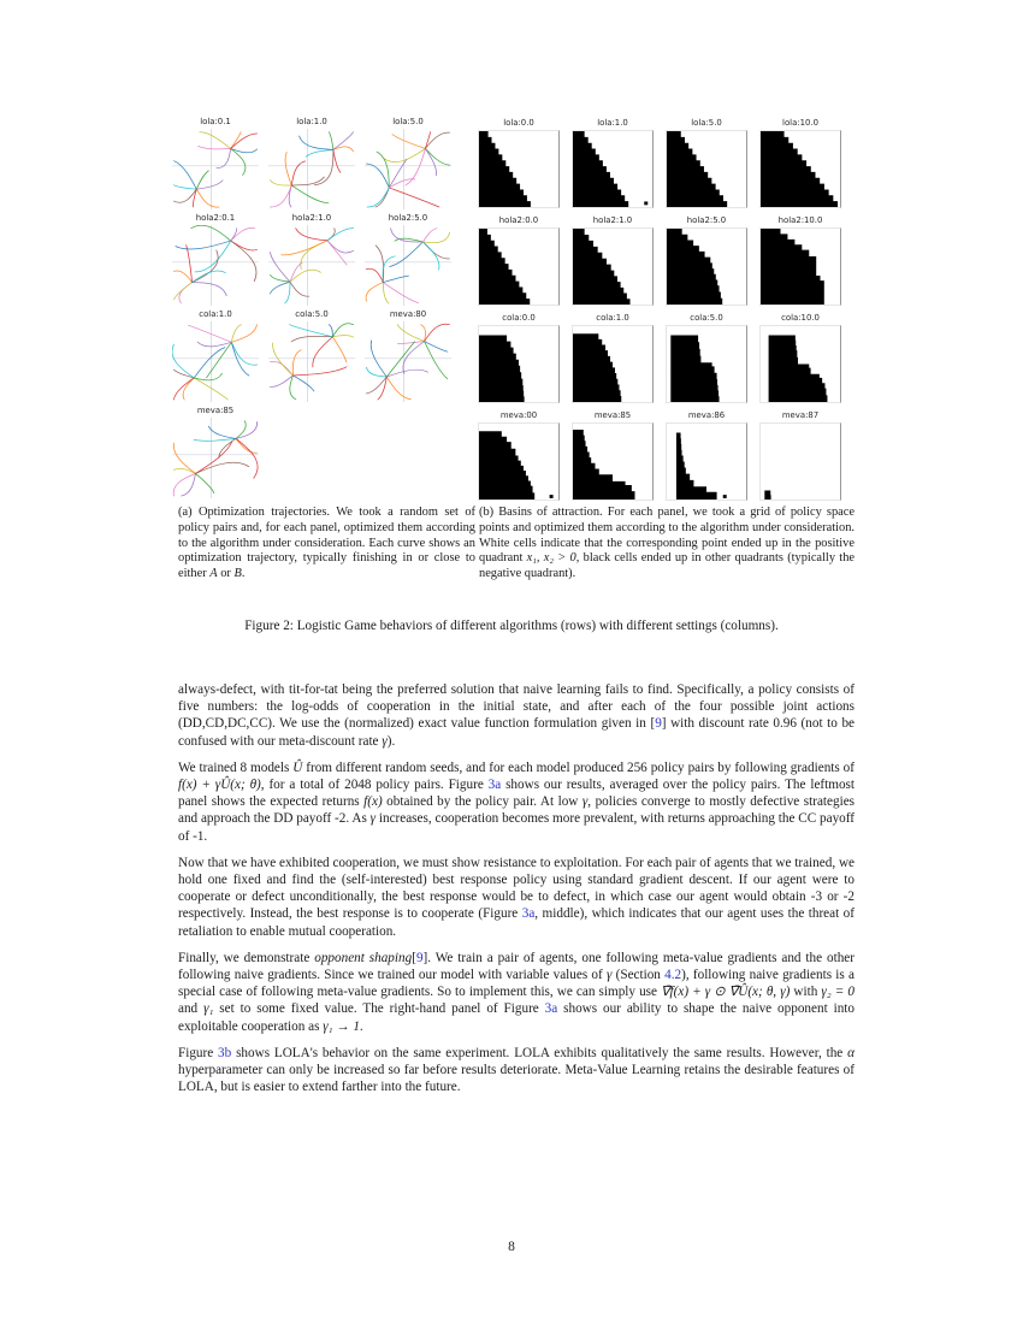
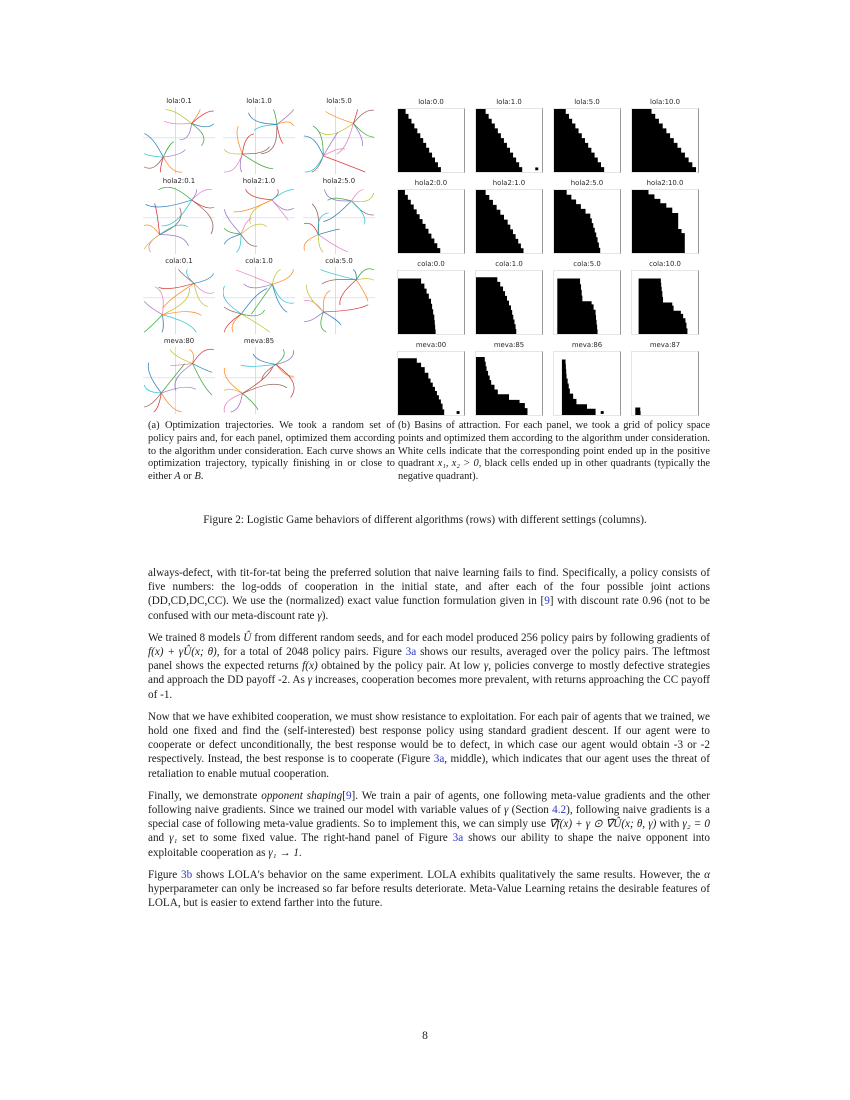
  lola:0.1
  lola:1.0
  lola:5.0
  hola2:0.1
  hola2:1.0
  hola2:5.0
+ cola:0.1
  cola:1.0
  cola:5.0
  meva:80
  meva:85
  lola:0.0
  lola:1.0
  lola:5.0
  lola:10.0
  hola2:0.0
  hola2:1.0
  hola2:5.0
  hola2:10.0
  cola:0.0
  cola:1.0
  cola:5.0
  cola:10.0
  meva:00
  meva:85
  meva:86
  meva:87
  (a) Optimization trajectories. We took a random set of policy pairs and, for each panel, optimized them according to the algorithm under consideration. Each curve shows an optimization trajectory, typically finishing in or close to either A or B.
  (b) Basins of attraction. For each panel, we took a grid of policy space points and optimized them according to the algorithm under consideration. White cells indicate that the corresponding point ended up in the positive quadrant x₁, x₂ > 0, black cells ended up in other quadrants (typically the negative quadrant).
  Figure 2: Logistic Game behaviors of different algorithms (rows) with different settings (columns).
  always-defect, with tit-for-tat being the preferred solution that naive learning fails to find. Specifically, a policy consists of five numbers: the log-odds of cooperation in the initial state, and after each of the four possible joint actions (DD,CD,DC,CC). We use the (normalized) exact value function formulation given in [9] with discount rate 0.96 (not to be confused with our meta-discount rate γ).
  We trained 8 models Û from different random seeds, and for each model produced 256 policy pairs by following gradients of f(x) + γÛ(x; θ), for a total of 2048 policy pairs. Figure 3a shows our results, averaged over the policy pairs. The leftmost panel shows the expected returns f(x) obtained by the policy pair. At low γ, policies converge to mostly defective strategies and approach the DD payoff -2. As γ increases, cooperation becomes more prevalent, with returns approaching the CC payoff of -1.
  Now that we have exhibited cooperation, we must show resistance to exploitation. For each pair of agents that we trained, we hold one fixed and find the (self-interested) best response policy using standard gradient descent. If our agent were to cooperate or defect unconditionally, the best response would be to defect, in which case our agent would obtain -3 or -2 respectively. Instead, the best response is to cooperate (Figure 3a, middle), which indicates that our agent uses the threat of retaliation to enable mutual cooperation.
  Finally, we demonstrate opponent shaping[9]. We train a pair of agents, one following meta-value gradients and the other following naive gradients. Since we trained our model with variable values of γ (Section 4.2), following naive gradients is a special case of following meta-value gradients. So to implement this, we can simply use ∇̄f(x) + γ ⊙ ∇̄Û(x; θ, γ) with γ₂ = 0 and γ₁ set to some fixed value. The right-hand panel of Figure 3a shows our ability to shape the naive opponent into exploitable cooperation as γ₁ → 1.
  Figure 3b shows LOLA's behavior on the same experiment. LOLA exhibits qualitatively the same results. However, the α hyperparameter can only be increased so far before results deteriorate. Meta-Value Learning retains the desirable features of LOLA, but is easier to extend farther into the future.
  8
